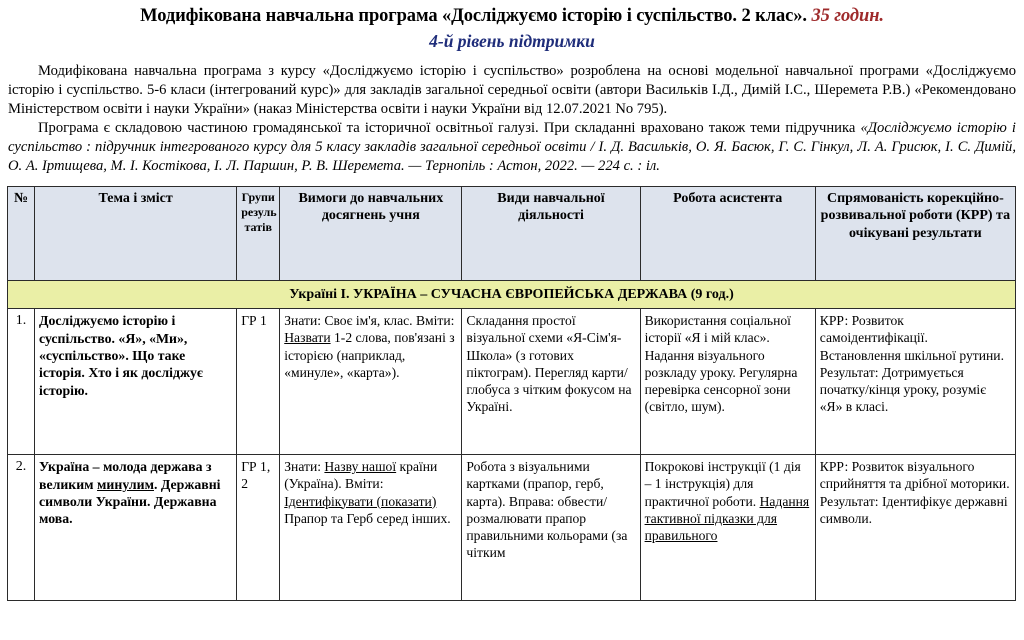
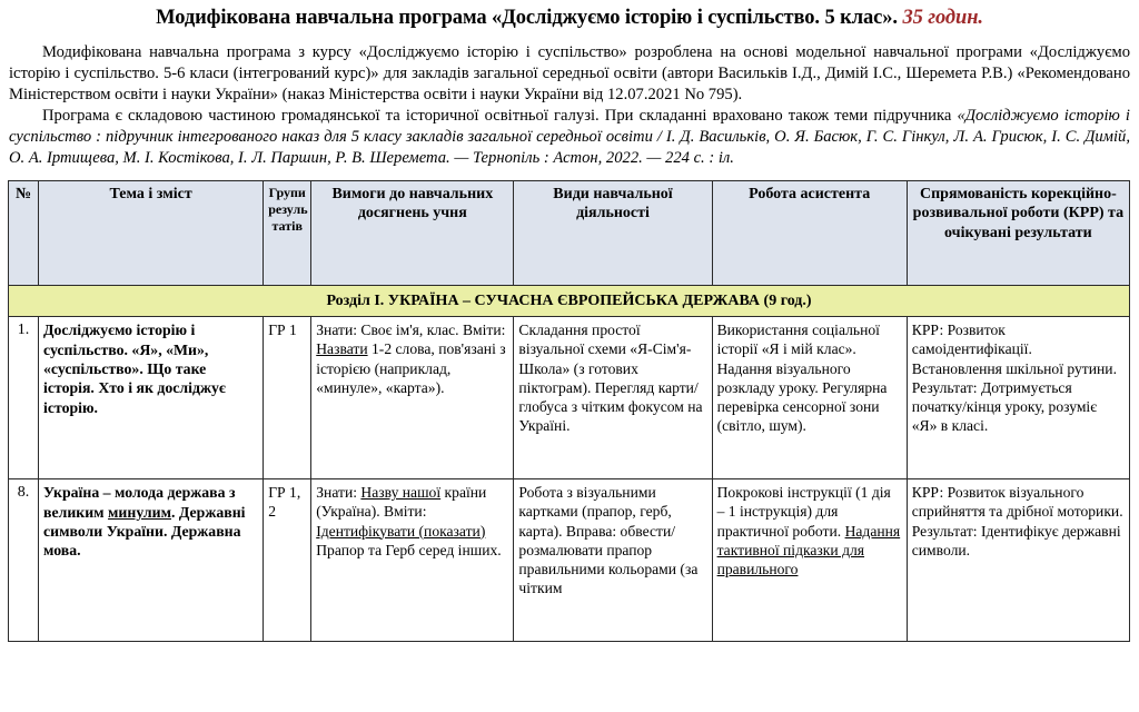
- Модифікована навчальна програма «Досліджуємо історію і суспільство. 2 клас». 35 годин.
+ Модифікована навчальна програма «Досліджуємо історію і суспільство. 5 клас». 35 годин.
- 4-й рівень підтримки
  Модифікована навчальна програма з курсу «Досліджуємо історію і суспільство» розроблена на основі модельної навчальної програми «Досліджуємо історію і суспільство. 5-6 класи (інтегрований курс)» для закладів загальної середньої освіти (автори Васильків І.Д., Димій І.С., Шеремета Р.В.) «Рекомендовано Міністерством освіти і науки України» (наказ Міністерства освіти і науки України від 12.07.2021 No 795).
- Програма є складовою частиною громадянської та історичної освітньої галузі. При складанні враховано також теми підручника «Досліджуємо історію і суспільство : підручник інтегрованого курсу для 5 класу закладів загальної середньої освіти / І. Д. Васильків, О. Я. Басюк, Г. С. Гінкул, Л. А. Грисюк, І. С. Димій, О. А. Іртищева, М. І. Костікова, І. Л. Паршин, Р. В. Шеремета. — Тернопіль : Астон, 2022. — 224 с. : іл.
+ Програма є складовою частиною громадянської та історичної освітньої галузі. При складанні враховано також теми підручника «Досліджуємо історію і суспільство : підручник інтегрованого наказ для 5 класу закладів загальної середньої освіти / І. Д. Васильків, О. Я. Басюк, Г. С. Гінкул, Л. А. Грисюк, І. С. Димій, О. А. Іртищева, М. І. Костікова, І. Л. Паршин, Р. В. Шеремета. — Тернопіль : Астон, 2022. — 224 с. : іл.
  №	Тема і зміст	Групи резуль татів	Вимоги до навчальних досягнень учня	Види навчальної діяльності	Робота асистента	Спрямованість корекційно-розвивальної роботи (КРР) та очікувані результати
- Україні І. УКРАЇНА – СУЧАСНА ЄВРОПЕЙСЬКА ДЕРЖАВА (9 год.)
+ Розділ І. УКРАЇНА – СУЧАСНА ЄВРОПЕЙСЬКА ДЕРЖАВА (9 год.)
  1.	Досліджуємо історію і суспільство. «Я», «Ми», «суспільство». Що таке історія. Хто і як досліджує історію.	ГР 1	Знати: Своє ім'я, клас. Вміти: Назвати 1-2 слова, пов'язані з історією (наприклад, «минуле», «карта»).	Складання простої візуальної схеми «Я-Сім'я-Школа» (з готових піктограм). Перегляд карти/глобуса з чітким фокусом на Україні.	Використання соціальної історії «Я і мій клас». Надання візуального розкладу уроку. Регулярна перевірка сенсорної зони (світло, шум).	КРР: Розвиток самоідентифікації. Встановлення шкільної рутини. Результат: Дотримується початку/кінця уроку, розуміє «Я» в класі.
- 2.	Україна – молода держава з великим минулим. Державні символи України. Державна мова.	ГР 1, 2	Знати: Назву нашої країни (Україна). Вміти: Ідентифікувати (показати) Прапор та Герб серед інших.	Робота з візуальними картками (прапор, герб, карта). Вправа: обвести/розмалювати прапор правильними кольорами (за чітким	Покрокові інструкції (1 дія – 1 інструкція) для практичної роботи. Надання тактивної підказки для правильного	КРР: Розвиток візуального сприйняття та дрібної моторики. Результат: Ідентифікує державні символи.
+ 8.	Україна – молода держава з великим минулим. Державні символи України. Державна мова.	ГР 1, 2	Знати: Назву нашої країни (Україна). Вміти: Ідентифікувати (показати) Прапор та Герб серед інших.	Робота з візуальними картками (прапор, герб, карта). Вправа: обвести/розмалювати прапор правильними кольорами (за чітким	Покрокові інструкції (1 дія – 1 інструкція) для практичної роботи. Надання тактивної підказки для правильного	КРР: Розвиток візуального сприйняття та дрібної моторики. Результат: Ідентифікує державні символи.
